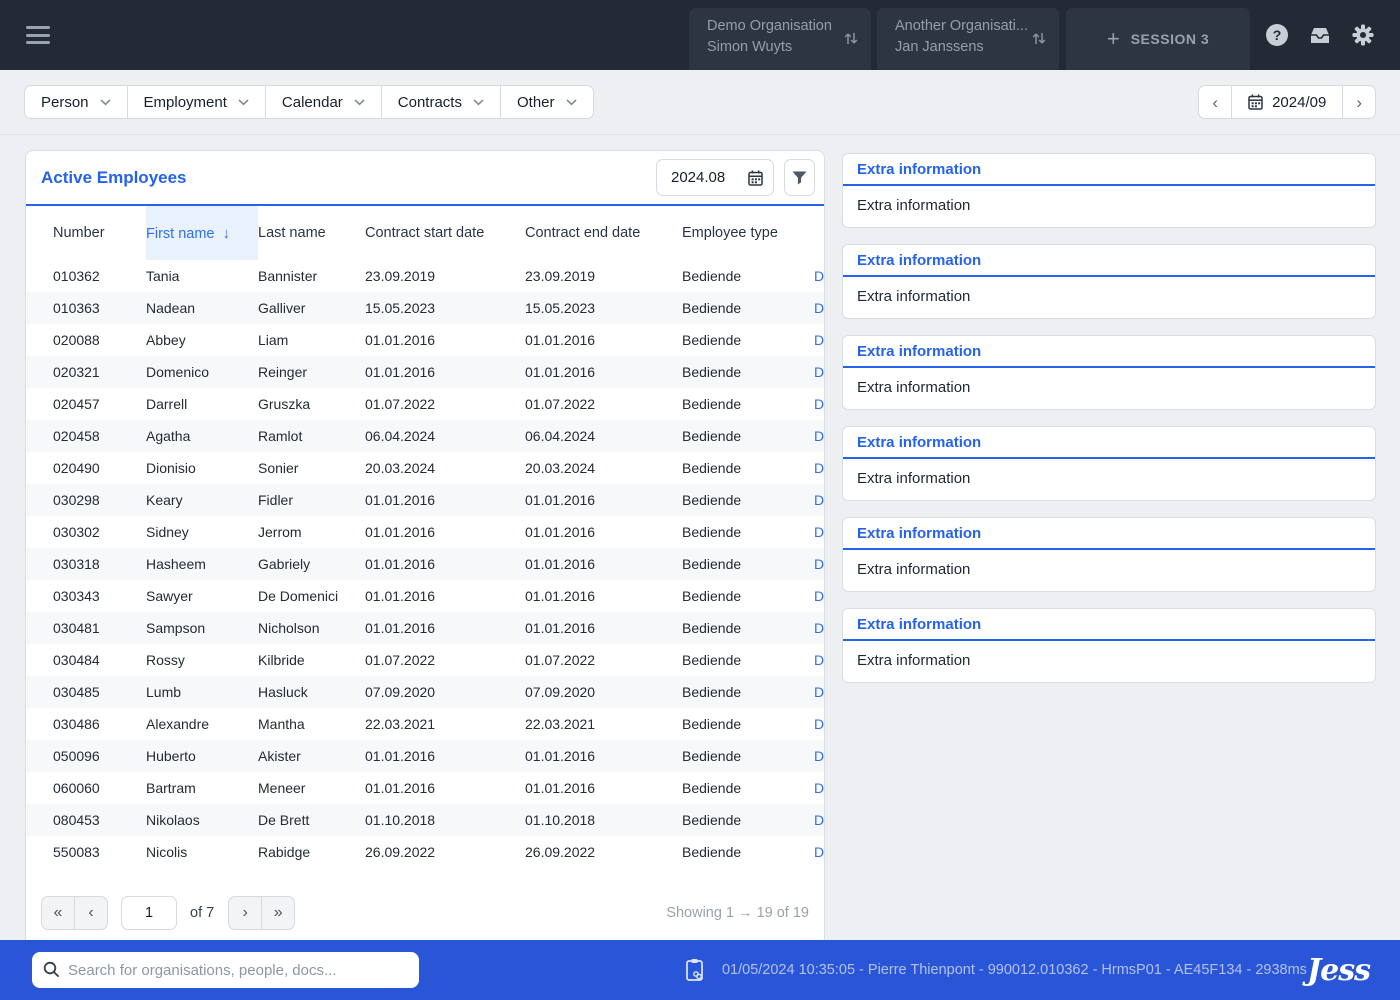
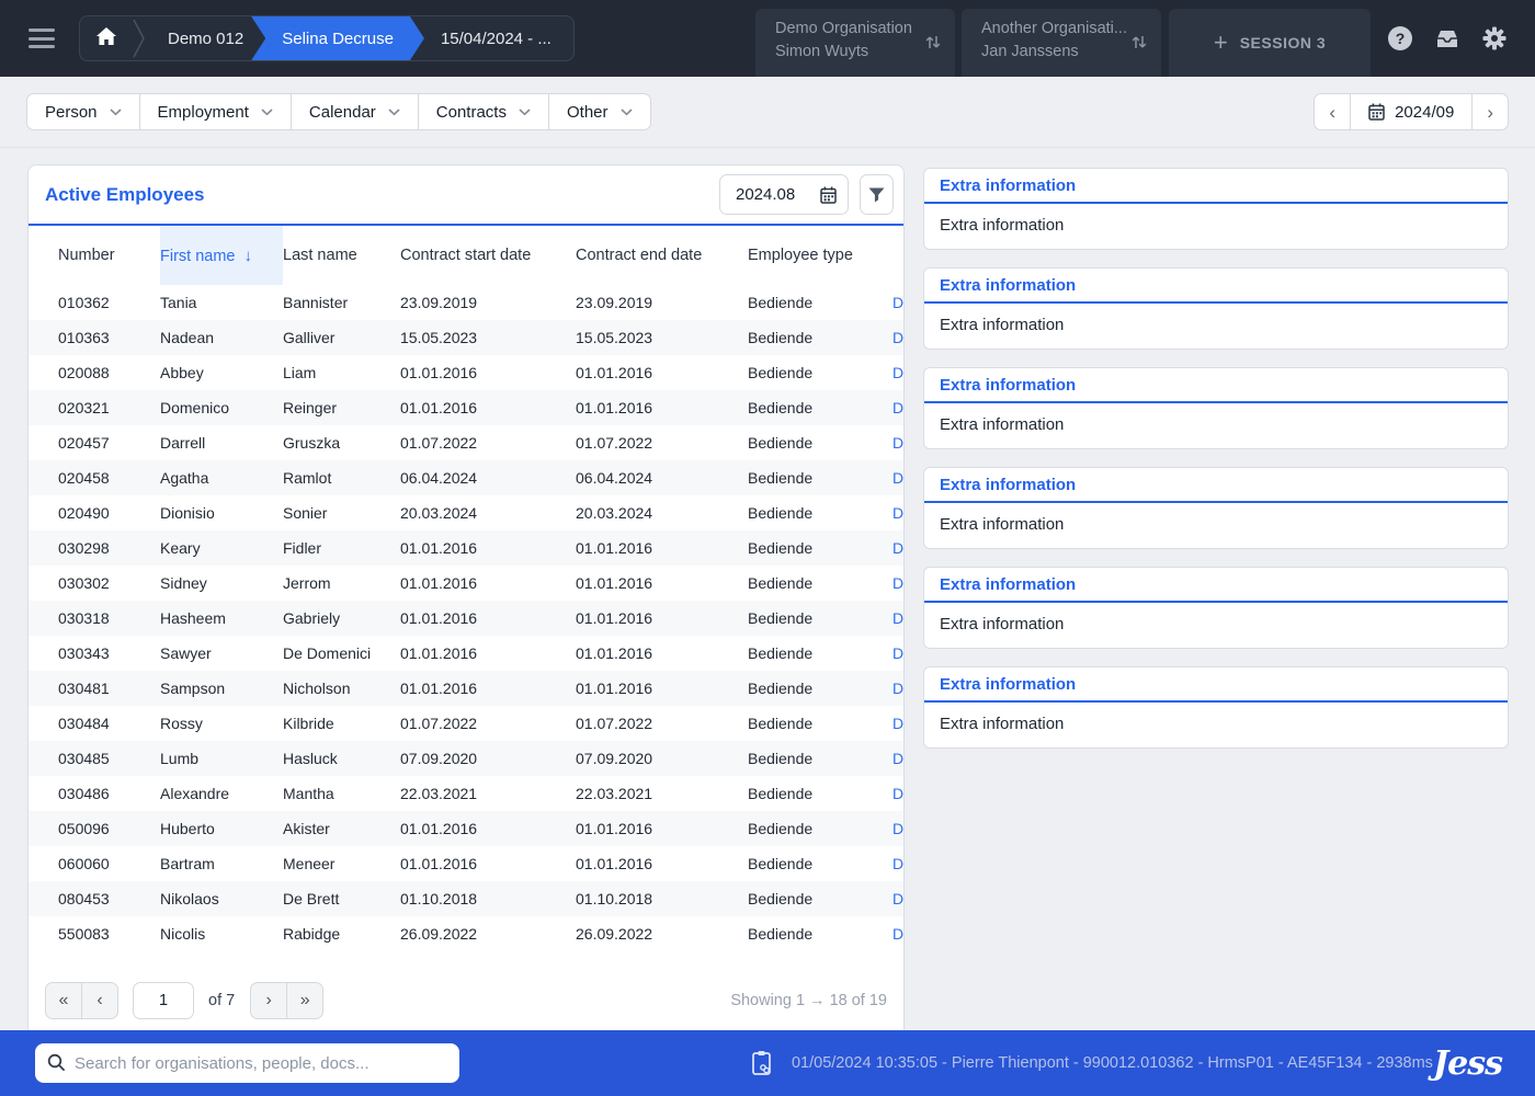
+ Demo 012
+ Selina Decruse
+ 15/04/2024 - ...
  Demo Organisation
  Simon Wuyts
  Another Organisati...
  Jan Janssens
  +
  SESSION 3
  ?
  Person
  Employment
  Calendar
  Contracts
  Other
  ‹
  2024/09
  ›
  Active Employees
  2024.08
  Number	First name ↓	Last name	Contract start date	Contract end date	Employee type
  010362	Tania	Bannister	23.09.2019	23.09.2019	Bediende	D
  010363	Nadean	Galliver	15.05.2023	15.05.2023	Bediende	D
  020088	Abbey	Liam	01.01.2016	01.01.2016	Bediende	D
  020321	Domenico	Reinger	01.01.2016	01.01.2016	Bediende	D
  020457	Darrell	Gruszka	01.07.2022	01.07.2022	Bediende	D
  020458	Agatha	Ramlot	06.04.2024	06.04.2024	Bediende	D
  020490	Dionisio	Sonier	20.03.2024	20.03.2024	Bediende	D
  030298	Keary	Fidler	01.01.2016	01.01.2016	Bediende	D
  030302	Sidney	Jerrom	01.01.2016	01.01.2016	Bediende	D
  030318	Hasheem	Gabriely	01.01.2016	01.01.2016	Bediende	D
  030343	Sawyer	De Domenici	01.01.2016	01.01.2016	Bediende	D
  030481	Sampson	Nicholson	01.01.2016	01.01.2016	Bediende	D
  030484	Rossy	Kilbride	01.07.2022	01.07.2022	Bediende	D
  030485	Lumb	Hasluck	07.09.2020	07.09.2020	Bediende	D
  030486	Alexandre	Mantha	22.03.2021	22.03.2021	Bediende	D
  050096	Huberto	Akister	01.01.2016	01.01.2016	Bediende	D
  060060	Bartram	Meneer	01.01.2016	01.01.2016	Bediende	D
  080453	Nikolaos	De Brett	01.10.2018	01.10.2018	Bediende	D
  550083	Nicolis	Rabidge	26.09.2022	26.09.2022	Bediende	D
  «
  ‹
  1
  of 7
  ›
  »
- Showing 1 → 19 of 19
+ Showing 1 → 18 of 19
  Extra information
  Extra information
  Extra information
  Extra information
  Extra information
  Extra information
  Extra information
  Extra information
  Extra information
  Extra information
  Extra information
  Extra information
  Search for organisations, people, docs...
  01/05/2024 10:35:05 - Pierre Thienpont - 990012.010362 - HrmsP01 - AE45F134 - 2938ms
  Jess
